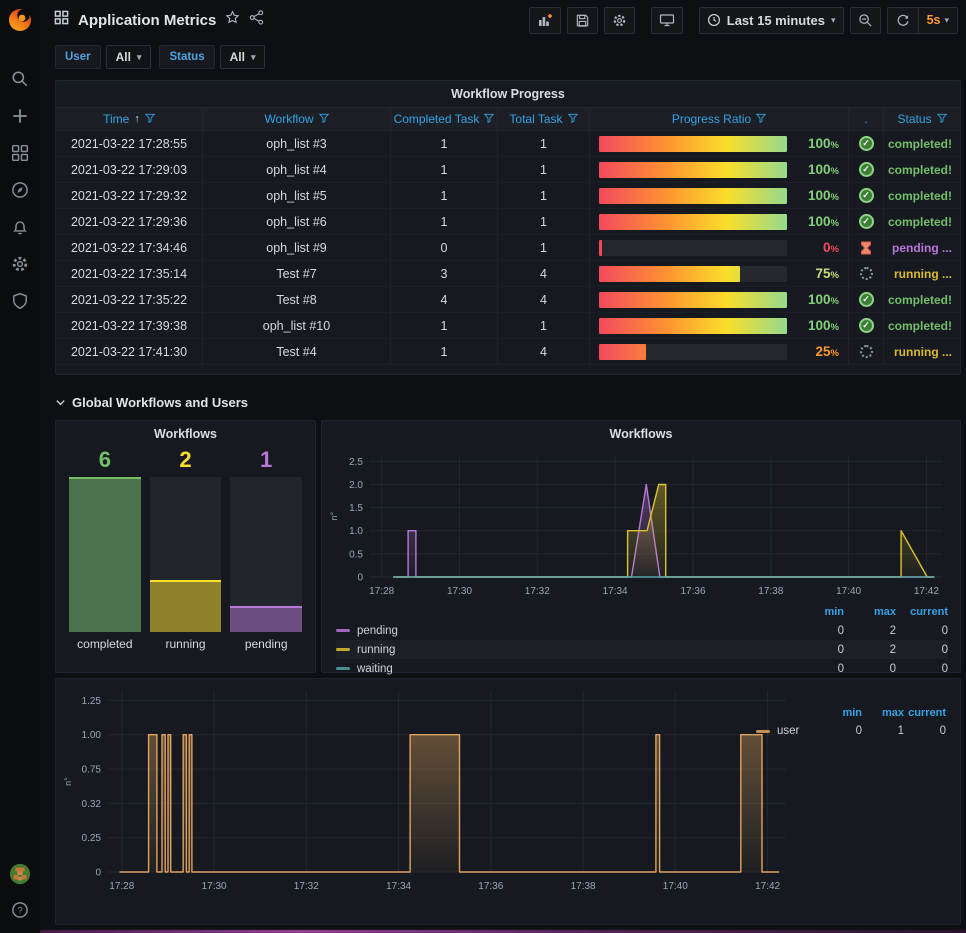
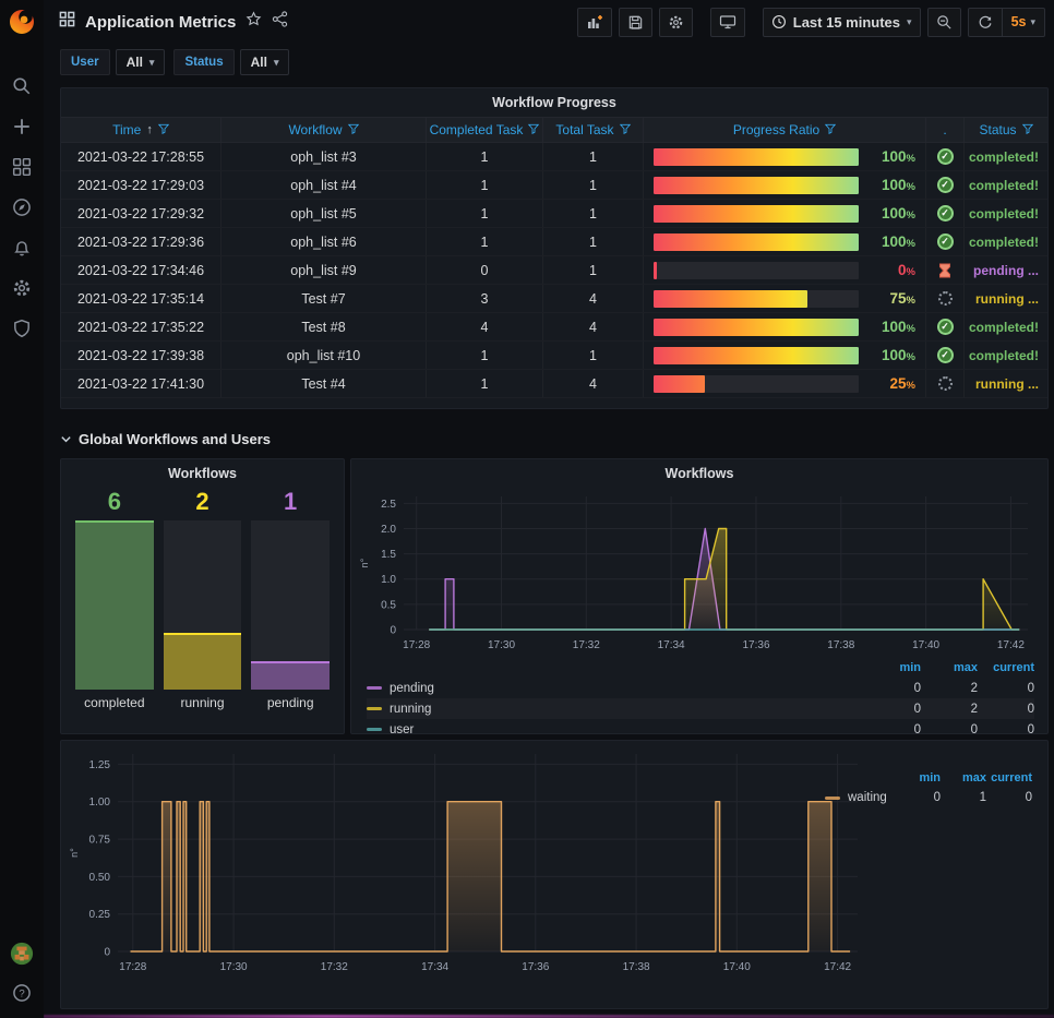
  ?
  Application Metrics
  Last 15 minutes
  ▾
  5s
  ▾
  User
  All
  ▾
  Status
  All
  ▾
  Workflow Progress
  Time
  ↑
  Workflow
  Completed Task
  Total Task
  Progress Ratio
  .
  Status
  2021-03-22 17:28:55
  oph_list #3
  1
  1
  100%
  ✓
  completed!
  2021-03-22 17:29:03
  oph_list #4
  1
  1
  100%
  ✓
  completed!
  2021-03-22 17:29:32
  oph_list #5
  1
  1
  100%
  ✓
  completed!
  2021-03-22 17:29:36
  oph_list #6
  1
  1
  100%
  ✓
  completed!
  2021-03-22 17:34:46
  oph_list #9
  0
  1
  0%
  pending ...
  2021-03-22 17:35:14
  Test #7
  3
  4
  75%
  running ...
  2021-03-22 17:35:22
  Test #8
  4
  4
  100%
  ✓
  completed!
  2021-03-22 17:39:38
  oph_list #10
  1
  1
  100%
  ✓
  completed!
  2021-03-22 17:41:30
  Test #4
  1
  4
  25%
  running ...
  Global Workflows and Users
  Workflows
  6
  completed
  2
  running
  1
  pending
  Workflows
  0
  0.5
  1.0
  1.5
  2.0
  2.5
  17:28
  17:30
  17:32
  17:34
  17:36
  17:38
  17:40
  17:42
  min
  max
  current
  pending
  0
  2
  0
  running
  0
  2
  0
- waiting
+ user
  0
  0
  0
  0
  0.25
- 0.32
+ 0.50
  0.75
  1.00
  1.25
  17:28
  17:30
  17:32
  17:34
  17:36
  17:38
  17:40
  17:42
  min
  max
  current
- user
+ waiting
  0
  1
  0
